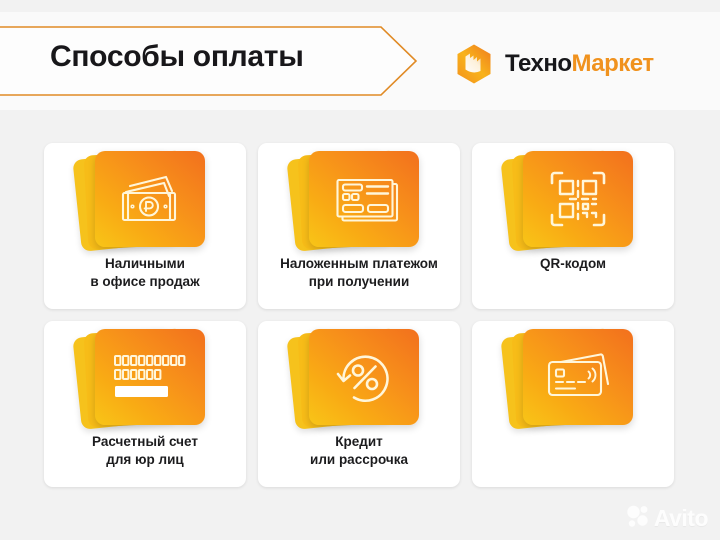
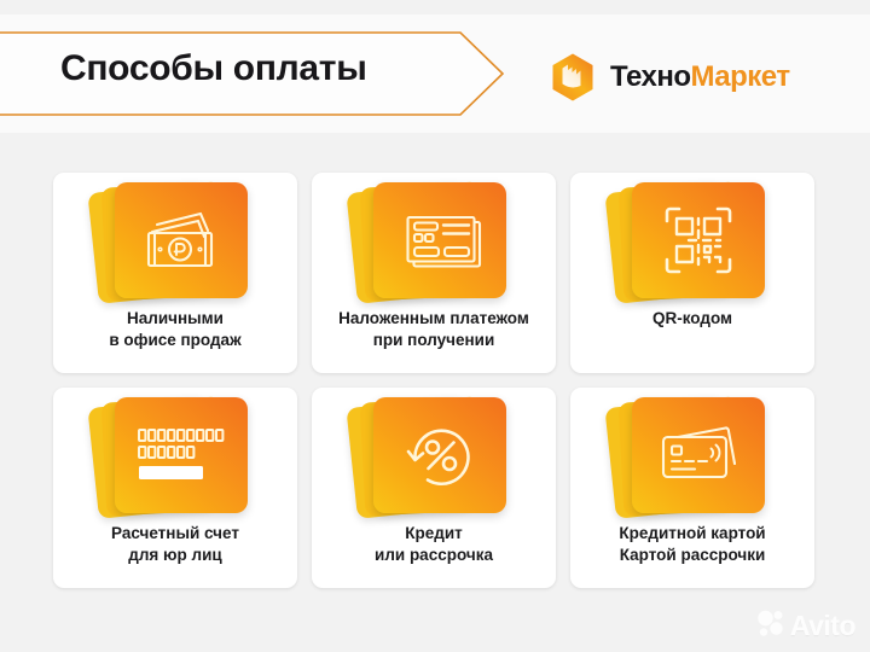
  Способы оплаты
  ТехноМаркет
  Наличными
  в офисе продаж
  Наложенным платежом
  при получении
  QR-кодом
  Расчетный счет
  для юр лиц
  Кредит
  или рассрочка
+ Кредитной картой
+ Картой рассрочки
